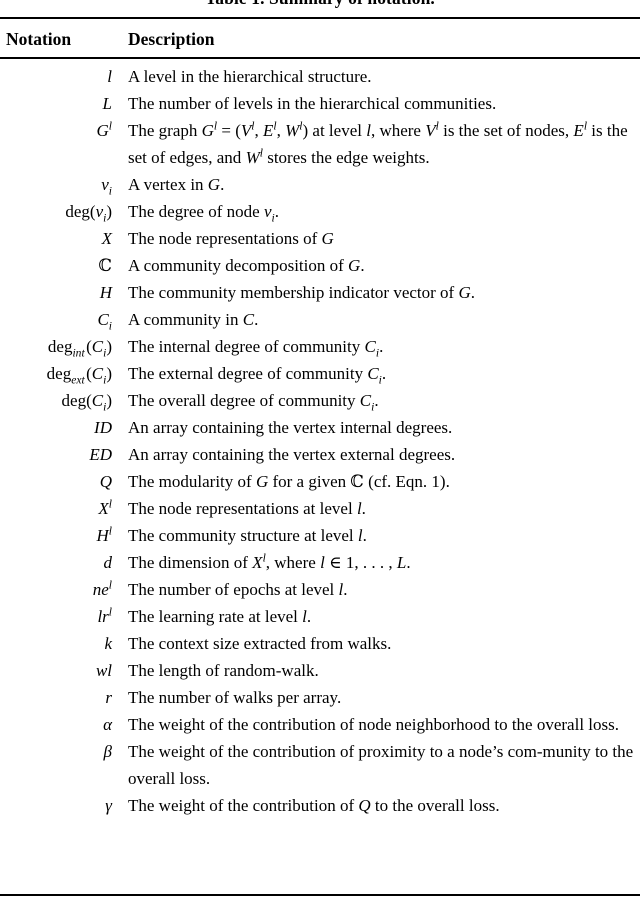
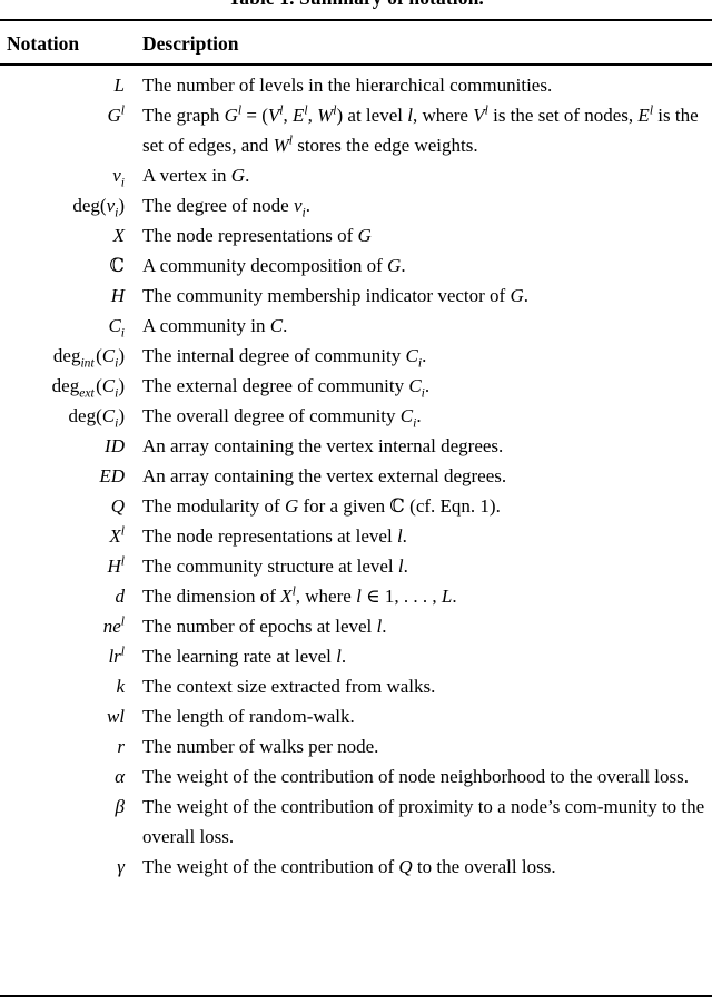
  Notation
  Description
- l
- A level in the hierarchical structure.
  L
  The number of levels in the hierarchical communities.
  Gl
  The graph Gl = (Vl, El, Wl) at level l, where Vl is the set of nodes, El is the set of edges, and Wl stores the edge weights.
  vi
  A vertex in G.
  deg(vi)
  The degree of node vi.
  X
  The node representations of G
  ℂ
  A community decomposition of G.
  H
  The community membership indicator vector of G.
  Ci
  A community in C.
  degint (Ci)
  The internal degree of community Ci.
  degext (Ci)
  The external degree of community Ci.
  deg(Ci)
  The overall degree of community Ci.
  ID
  An array containing the vertex internal degrees.
  ED
  An array containing the vertex external degrees.
  Q
  The modularity of G for a given ℂ (cf. Eqn. 1).
  Xl
  The node representations at level l.
  Hl
  The community structure at level l.
  d
  The dimension of Xl, where l ∈ 1, . . . , L.
  nel
  The number of epochs at level l.
  lrl
  The learning rate at level l.
  k
  The context size extracted from walks.
  wl
  The length of random-walk.
  r
- The number of walks per array.
+ The number of walks per node.
  α
  The weight of the contribution of node neighborhood to the overall loss.
  β
  The weight of the contribution of proximity to a node’s com-munity to the overall loss.
  γ
  The weight of the contribution of Q to the overall loss.
